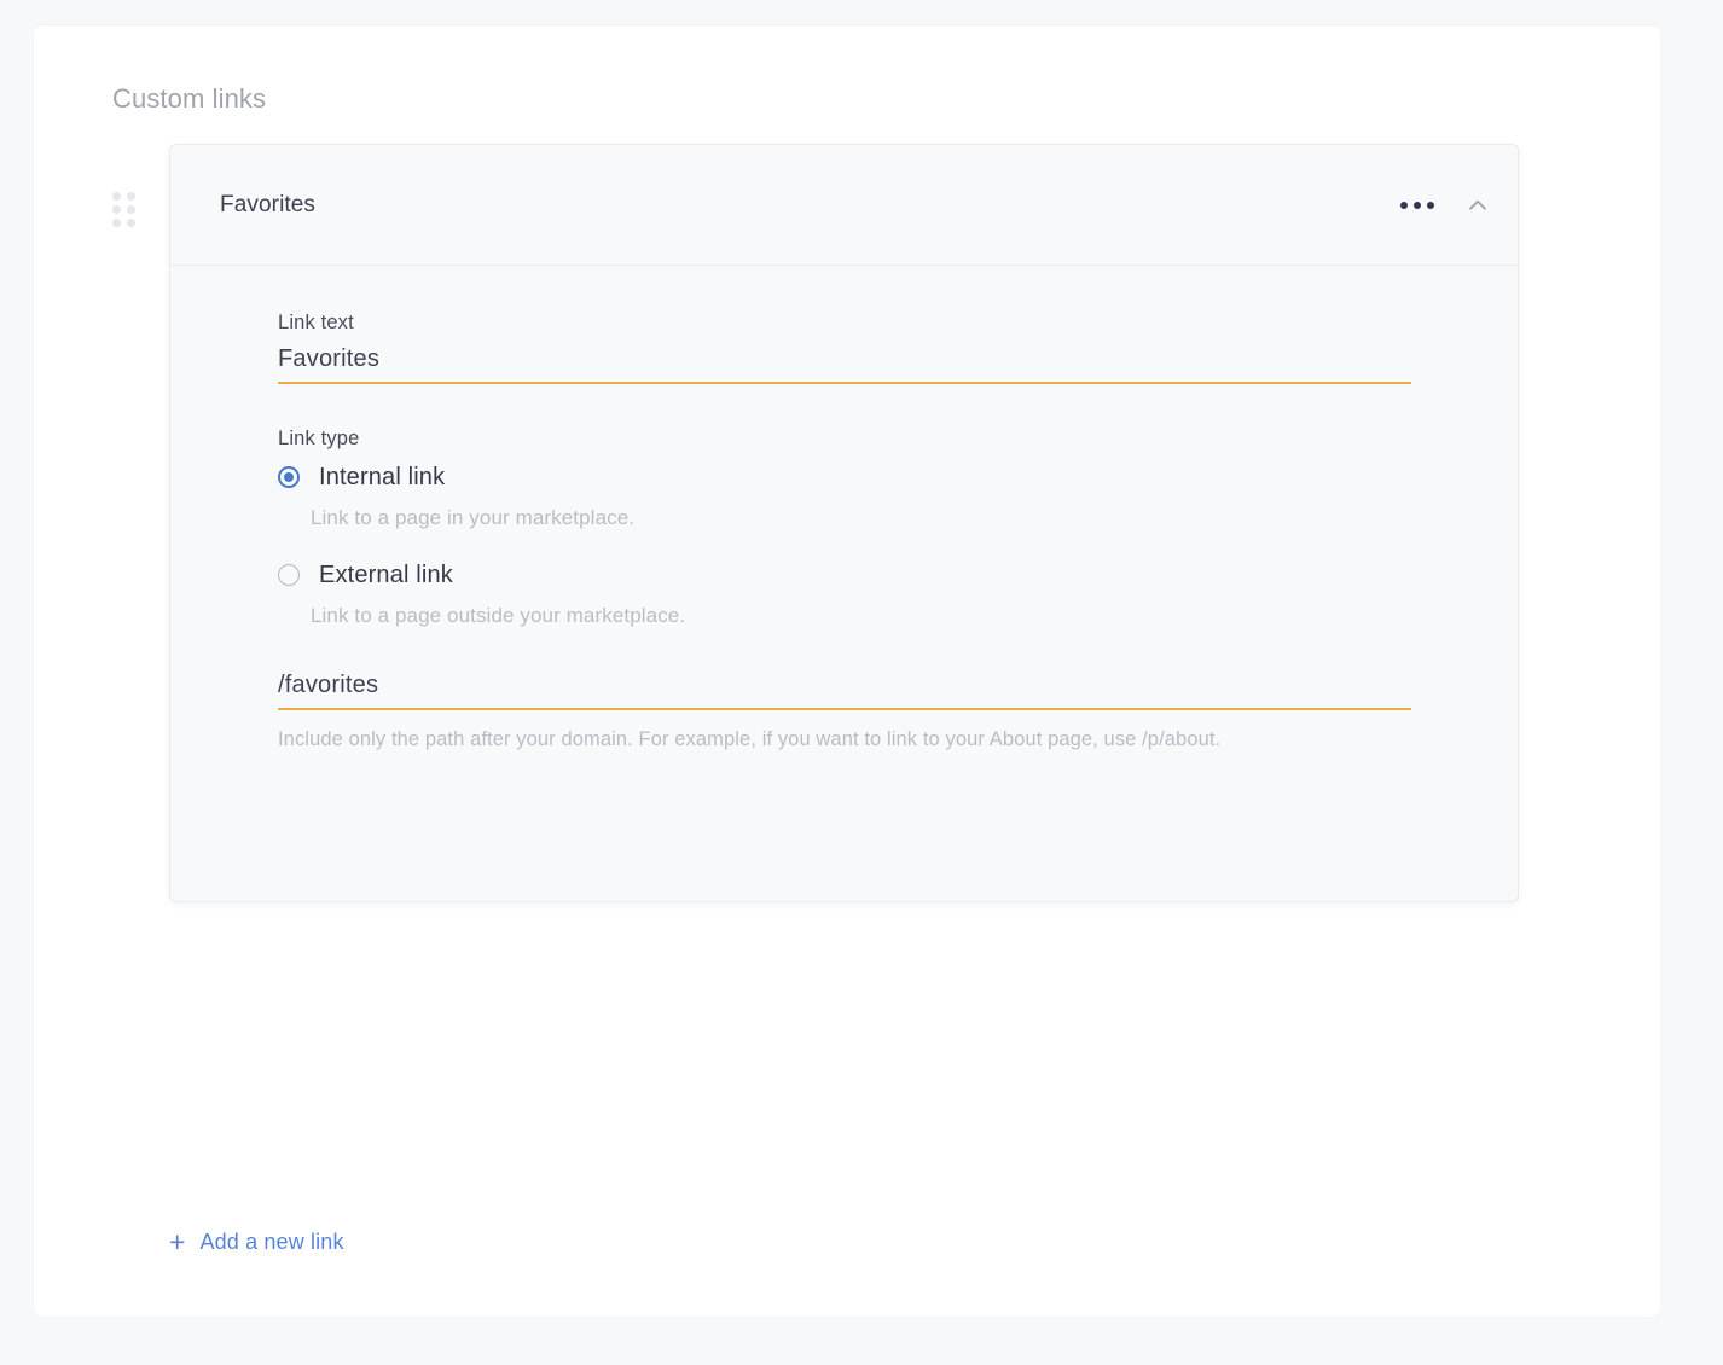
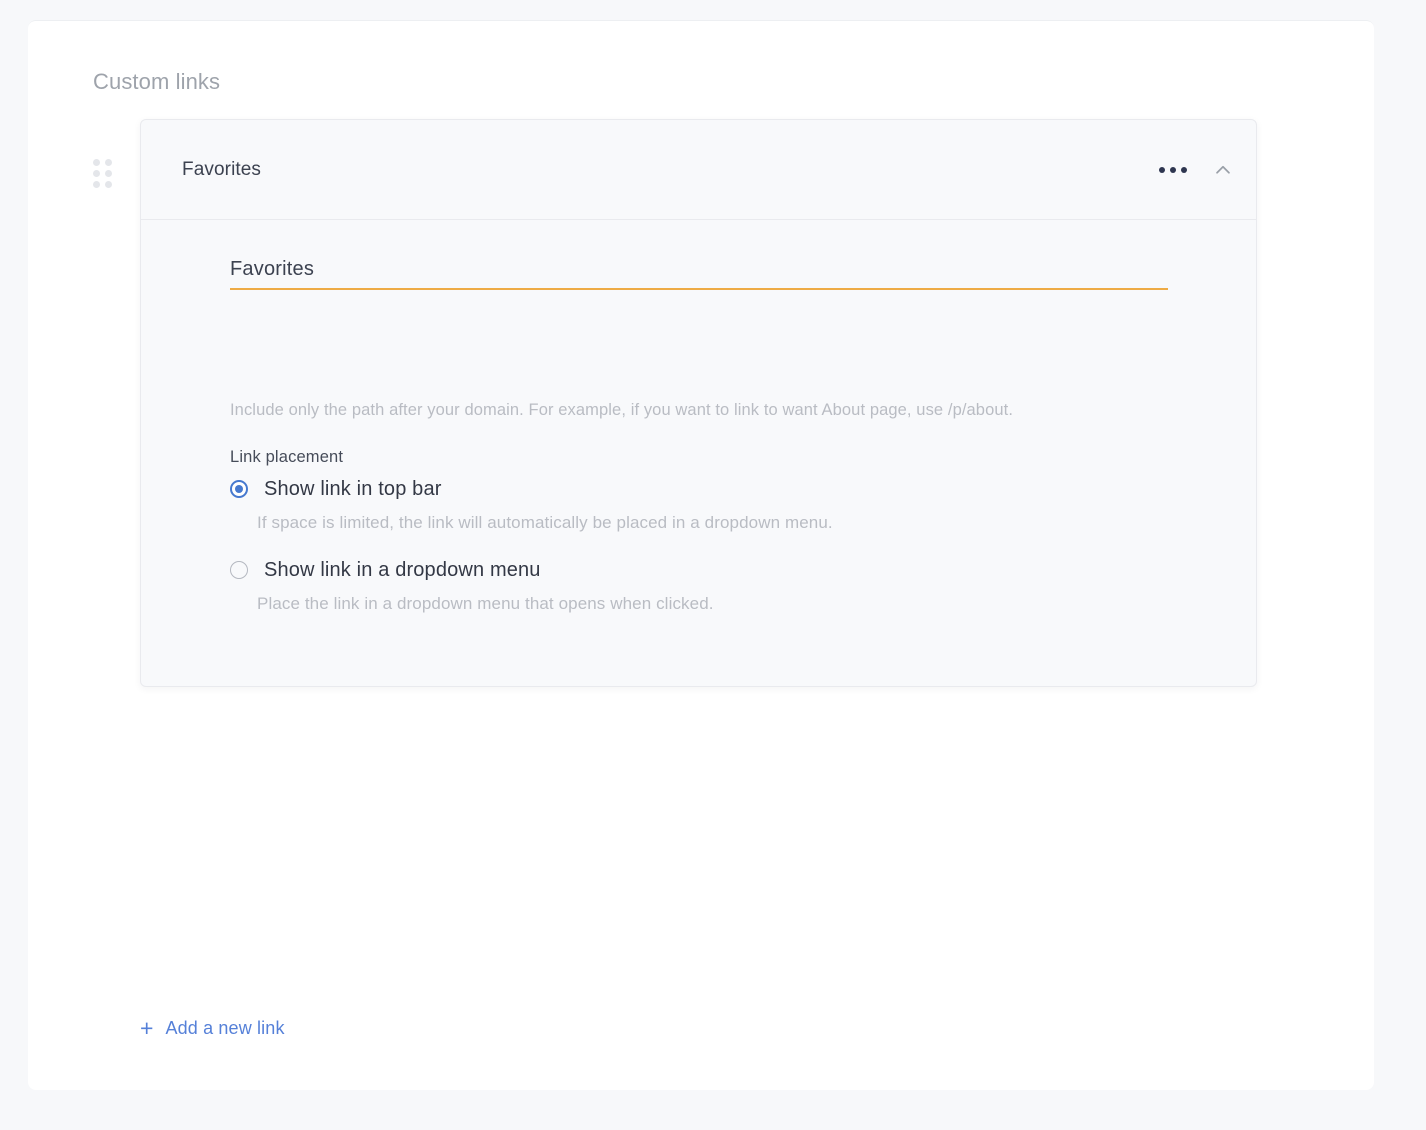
  Custom links
  Favorites
- Link text
  Favorites
- Link type
- Internal link
- Link to a page in your marketplace.
- External link
- Link to a page outside your marketplace.
- /favorites
- Include only the path after your domain. For example, if you want to link to your About page, use /p/about.
+ Include only the path after your domain. For example, if you want to link to want About page, use /p/about.
+ Link placement
+ Show link in top bar
+ If space is limited, the link will automatically be placed in a dropdown menu.
+ Show link in a dropdown menu
+ Place the link in a dropdown menu that opens when clicked.
  +
  Add a new link
